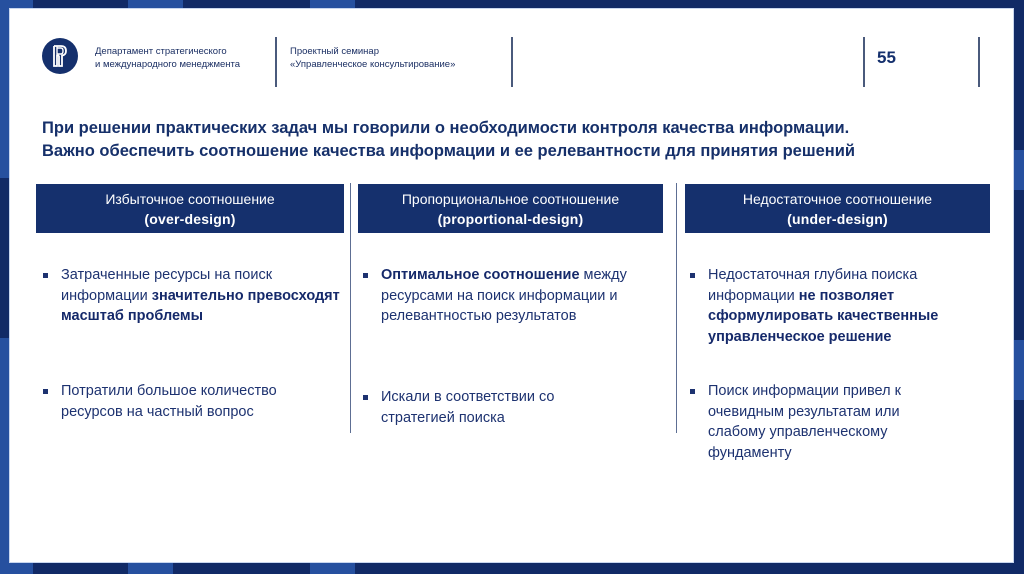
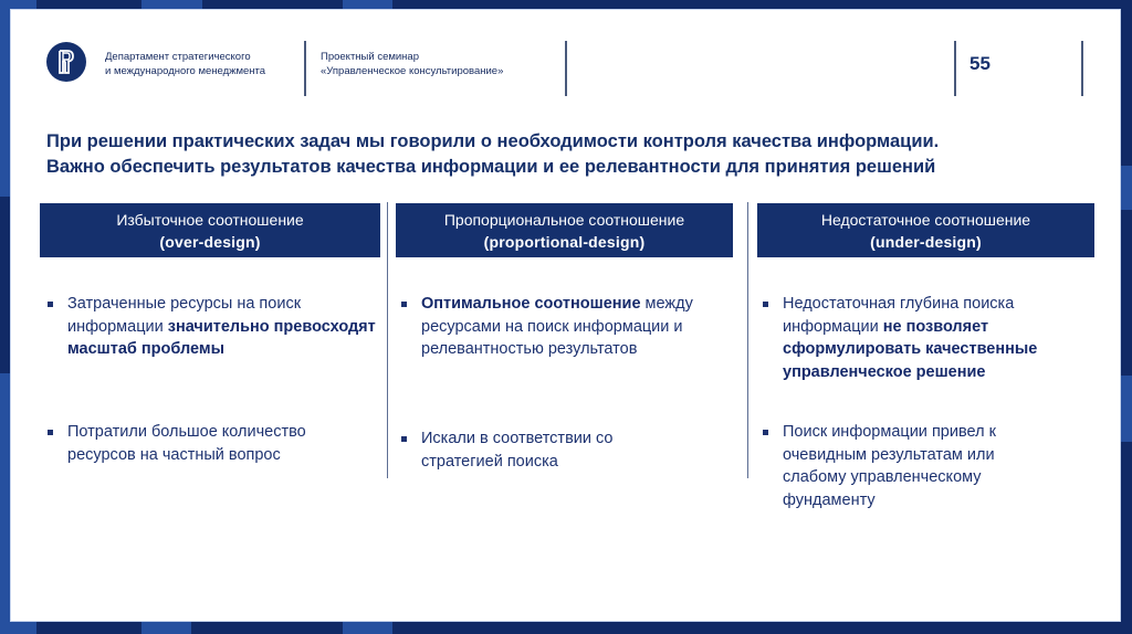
  Департамент стратегического
  и международного менеджмента
  Проектный семинар
  «Управленческое консультирование»
  55
  При решении практических задач мы говорили о необходимости контроля качества информации.
- Важно обеспечить соотношение качества информации и ее релевантности для принятия решений
+ Важно обеспечить результатов качества информации и ее релевантности для принятия решений
  Избыточное соотношение
  (over-design)
  Пропорциональное соотношение
  (proportional-design)
  Недостаточное соотношение
  (under-design)
  Затраченные ресурсы на поиск информации значительно превосходят масштаб проблемы
  Потратили большое количество ресурсов на частный вопрос
  Оптимальное соотношение между ресурсами на поиск информации и релевантностью результатов
  Искали в соответствии со стратегией поиска
  Недостаточная глубина поиска информации не позволяет сформулировать качественные управленческое решение
  Поиск информации привел к очевидным результатам или слабому управленческому фундаменту
